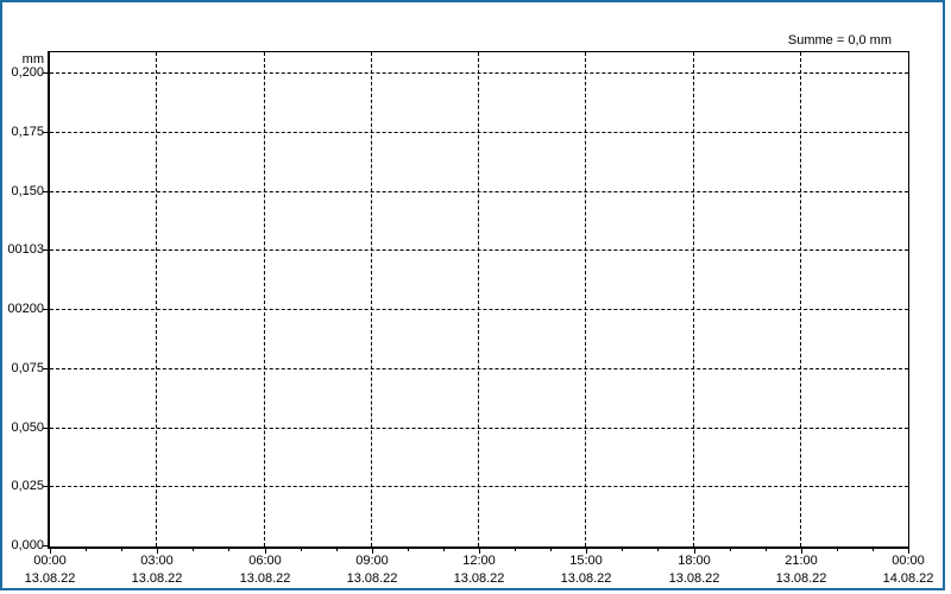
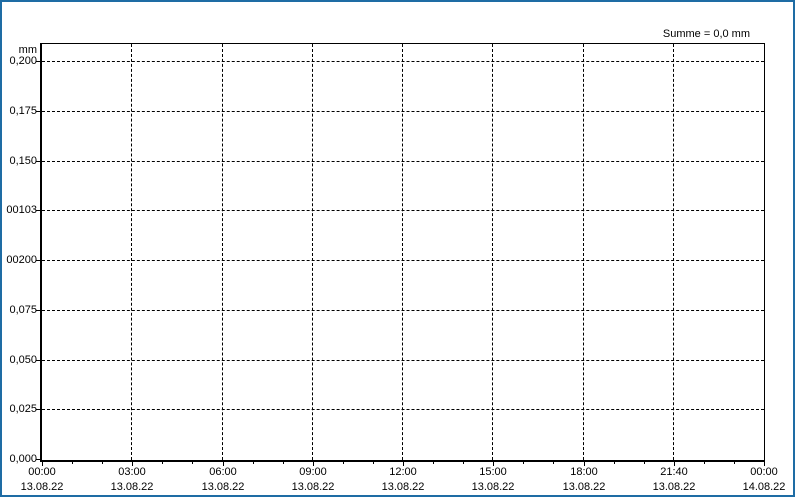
  Summe = 0,0 mm
  mm
  0,000
  0,025
  0,050
  0,075
  00200
  00103
  0,150
  0,175
  0,200
  00:00
  13.08.22
  03:00
  13.08.22
  06:00
  13.08.22
  09:00
  13.08.22
  12:00
  13.08.22
  15:00
  13.08.22
  18:00
  13.08.22
- 21:00
+ 21:40
  13.08.22
  00:00
  14.08.22
